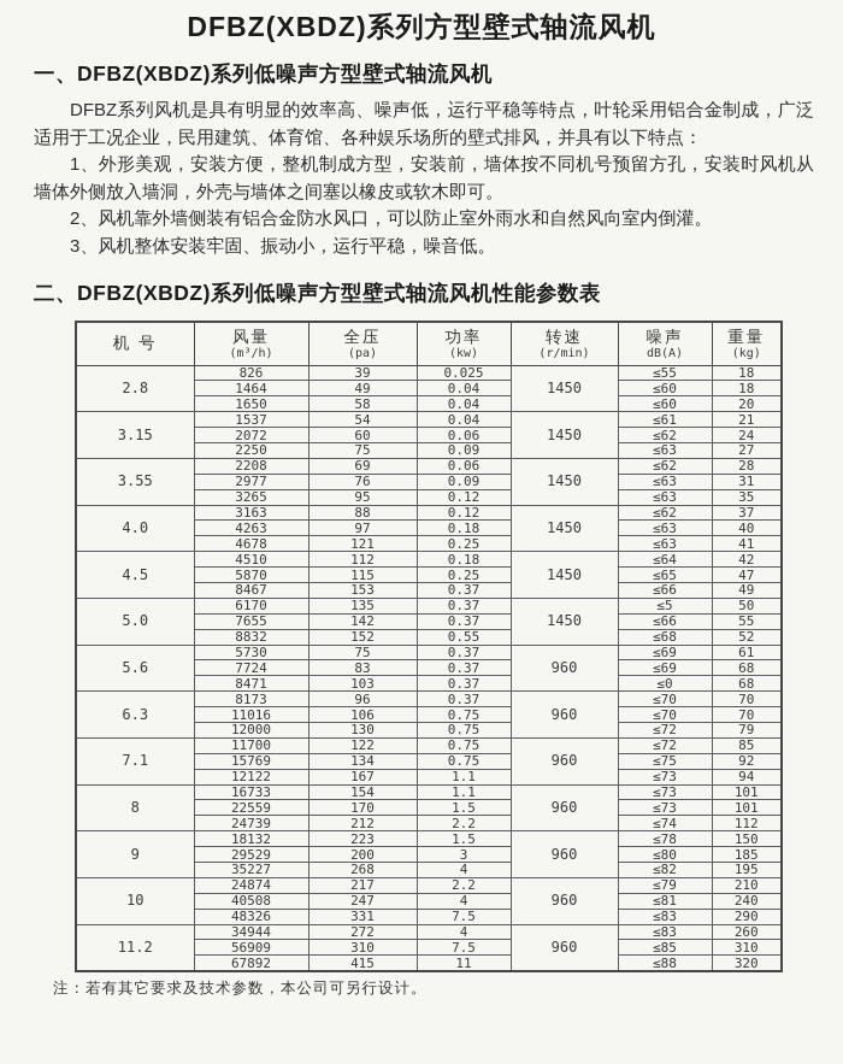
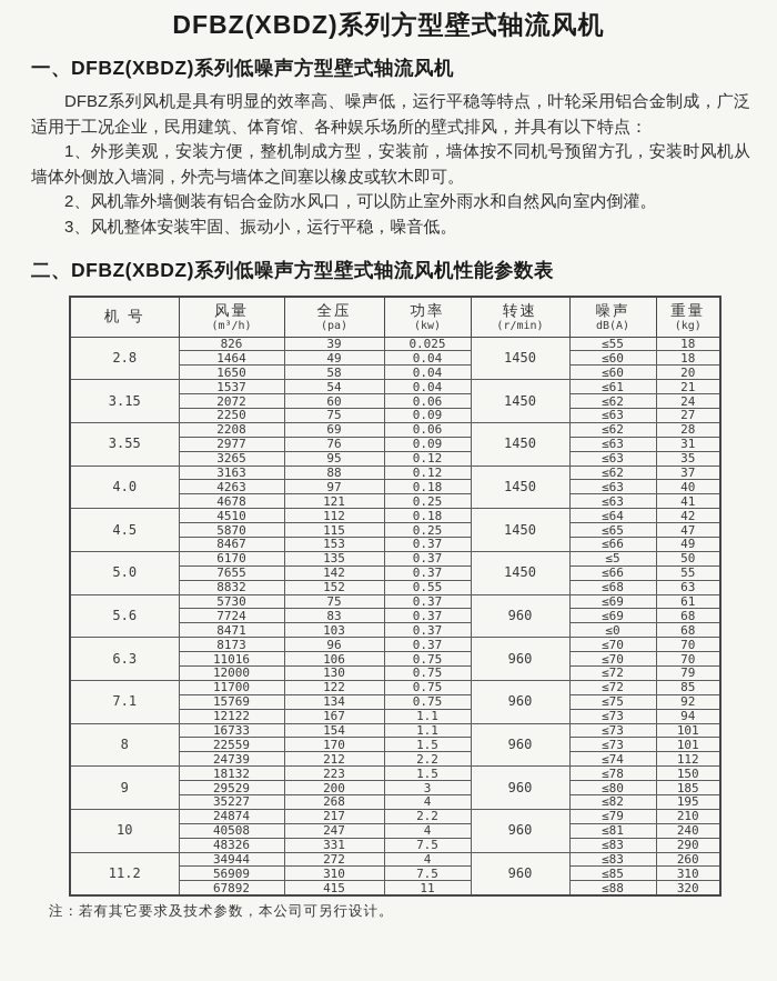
  DFBZ(XBDZ)系列方型壁式轴流风机
  一、DFBZ(XBDZ)系列低噪声方型壁式轴流风机
  DFBZ系列风机是具有明显的效率高、噪声低，运行平稳等特点，叶轮采用铝合金制成，广泛适用于工况企业，民用建筑、体育馆、各种娱乐场所的壁式排风，并具有以下特点：
  1、外形美观，安装方便，整机制成方型，安装前，墙体按不同机号预留方孔，安装时风机从墙体外侧放入墙洞，外壳与墙体之间塞以橡皮或软木即可。
  2、风机靠外墙侧装有铝合金防水风口，可以防止室外雨水和自然风向室内倒灌。
  3、风机整体安装牢固、振动小，运行平稳，噪音低。
  二、DFBZ(XBDZ)系列低噪声方型壁式轴流风机性能参数表
  机 号	风量(m³/h)	全压(pa)	功率(kw)	转速(r/min)	噪声dB(A)	重量(kg)
  2.8	826	39	0.025	1450	≤55	18
  1464	49	0.04	≤60	18
  1650	58	0.04	≤60	20
  3.15	1537	54	0.04	1450	≤61	21
  2072	60	0.06	≤62	24
  2250	75	0.09	≤63	27
  3.55	2208	69	0.06	1450	≤62	28
  2977	76	0.09	≤63	31
  3265	95	0.12	≤63	35
  4.0	3163	88	0.12	1450	≤62	37
  4263	97	0.18	≤63	40
  4678	121	0.25	≤63	41
  4.5	4510	112	0.18	1450	≤64	42
  5870	115	0.25	≤65	47
  8467	153	0.37	≤66	49
  5.0	6170	135	0.37	1450	≤5	50
  7655	142	0.37	≤66	55
- 8832	152	0.55	≤68	52
+ 8832	152	0.55	≤68	63
  5.6	5730	75	0.37	960	≤69	61
  7724	83	0.37	≤69	68
  8471	103	0.37	≤0	68
  6.3	8173	96	0.37	960	≤70	70
  11016	106	0.75	≤70	70
  12000	130	0.75	≤72	79
  7.1	11700	122	0.75	960	≤72	85
  15769	134	0.75	≤75	92
  12122	167	1.1	≤73	94
  8	16733	154	1.1	960	≤73	101
  22559	170	1.5	≤73	101
  24739	212	2.2	≤74	112
  9	18132	223	1.5	960	≤78	150
  29529	200	3	≤80	185
  35227	268	4	≤82	195
  10	24874	217	2.2	960	≤79	210
  40508	247	4	≤81	240
  48326	331	7.5	≤83	290
  11.2	34944	272	4	960	≤83	260
  56909	310	7.5	≤85	310
  67892	415	11	≤88	320
  注：若有其它要求及技术参数，本公司可另行设计。
